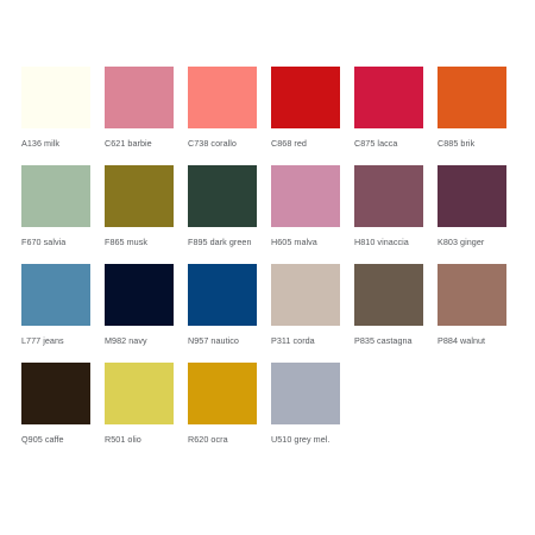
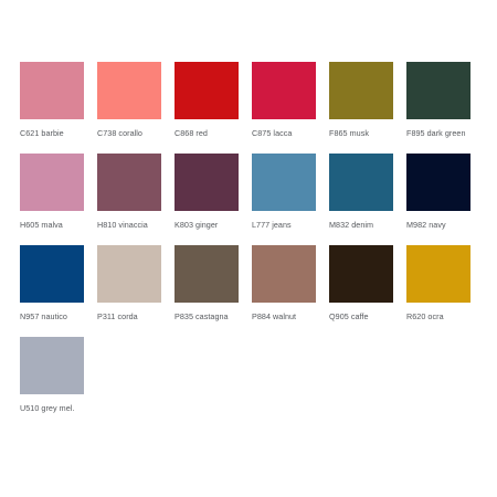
- A136 milk
  C621 barbie
  C738 corallo
  C868 red
  C875 lacca
- C885 brik
- F670 salvia
  F865 musk
  F895 dark green
  H605 malva
  H810 vinaccia
  K803 ginger
  L777 jeans
+ M832 denim
  M982 navy
  N957 nautico
  P311 corda
  P835 castagna
  P884 walnut
  Q905 caffe
- R501 olio
  R620 ocra
  U510 grey mel.
